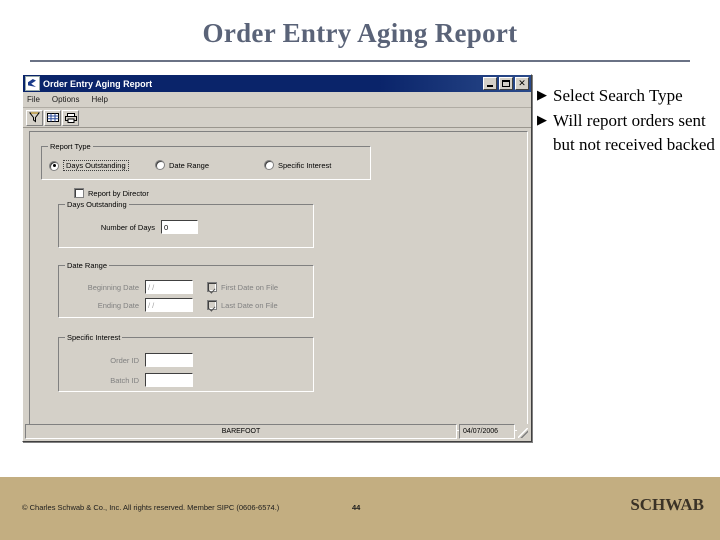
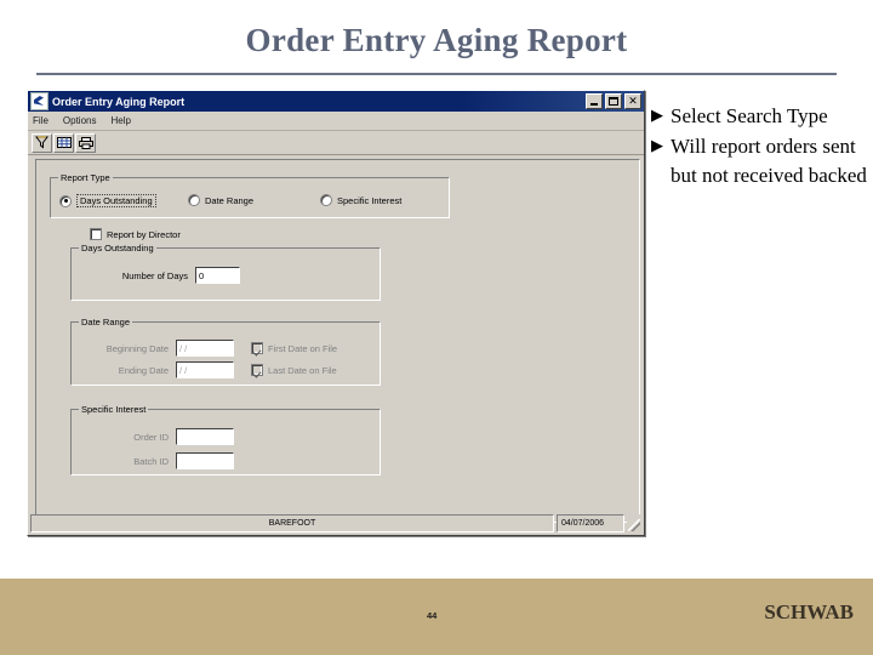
  Order Entry Aging Report
  ▶
  Select Search Type
  ▶
  Will report orders sent but not received backed
  Order Entry Aging Report
  ✕
  File
  Options
  Help
  Report Type
  Days Outstanding
  Date Range
  Specific Interest
  Report by Director
  Days Outstanding
  Number of Days
  0
  Date Range
  Beginning Date
  / /
  First Date on File
  Ending Date
  / /
  Last Date on File
  Specific Interest
  Order ID
  Batch ID
- © Charles Schwab & Co., Inc. All rights reserved. Member SIPC (0606-6574.)
  44
  SCHWAB
